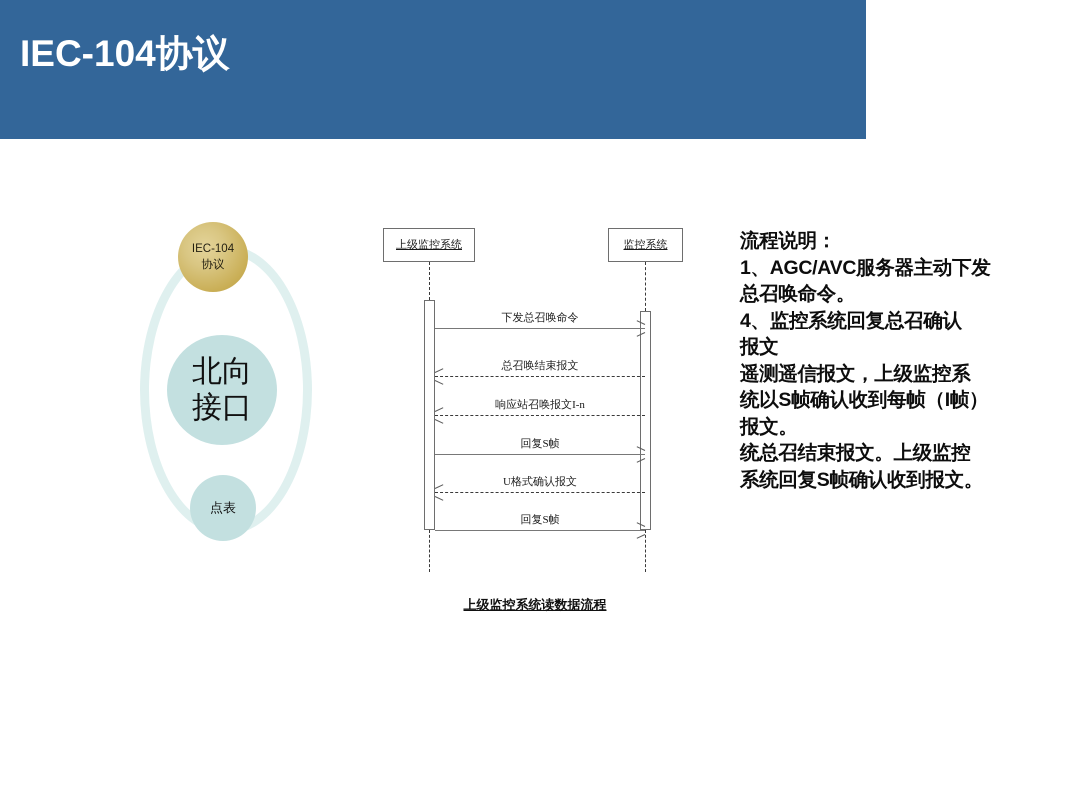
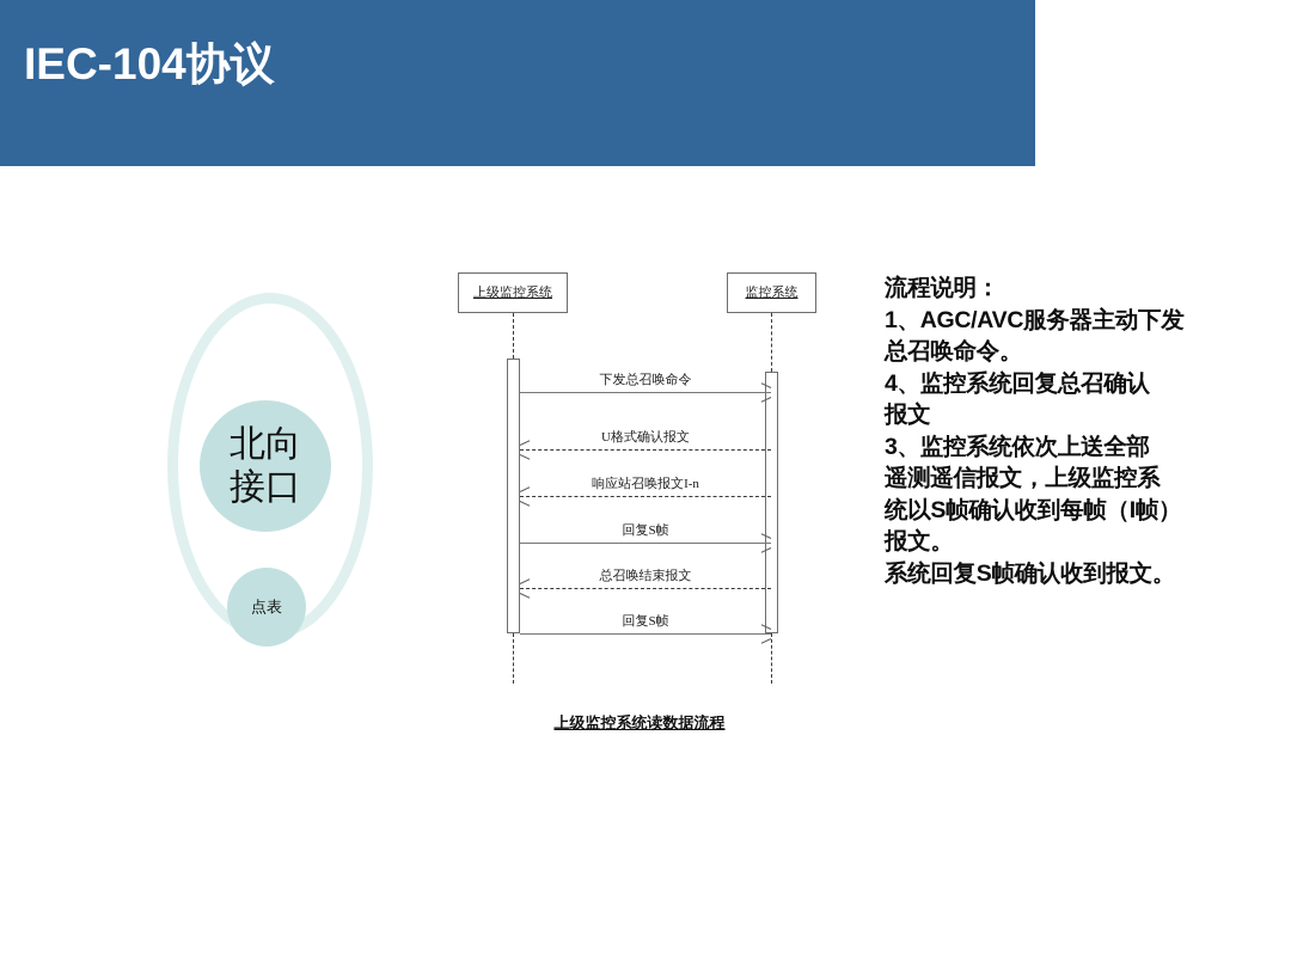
  IEC-104协议
- IEC-104
- 协议
  北向
  接口
  点表
  上级监控系统
  监控系统
  下发总召唤命令
- 总召唤结束报文
+ U格式确认报文
  响应站召唤报文I-n
  回复S帧
- U格式确认报文
+ 总召唤结束报文
  回复S帧
  上级监控系统读数据流程
  流程说明：
  1、AGC/AVC服务器主动下发
  总召唤命令。
  4、监控系统回复总召确认
  报文
+ 3、监控系统依次上送全部
  遥测遥信报文，上级监控系
  统以S帧确认收到每帧（I帧）
  报文。
- 统总召结束报文。上级监控
  系统回复S帧确认收到报文。
